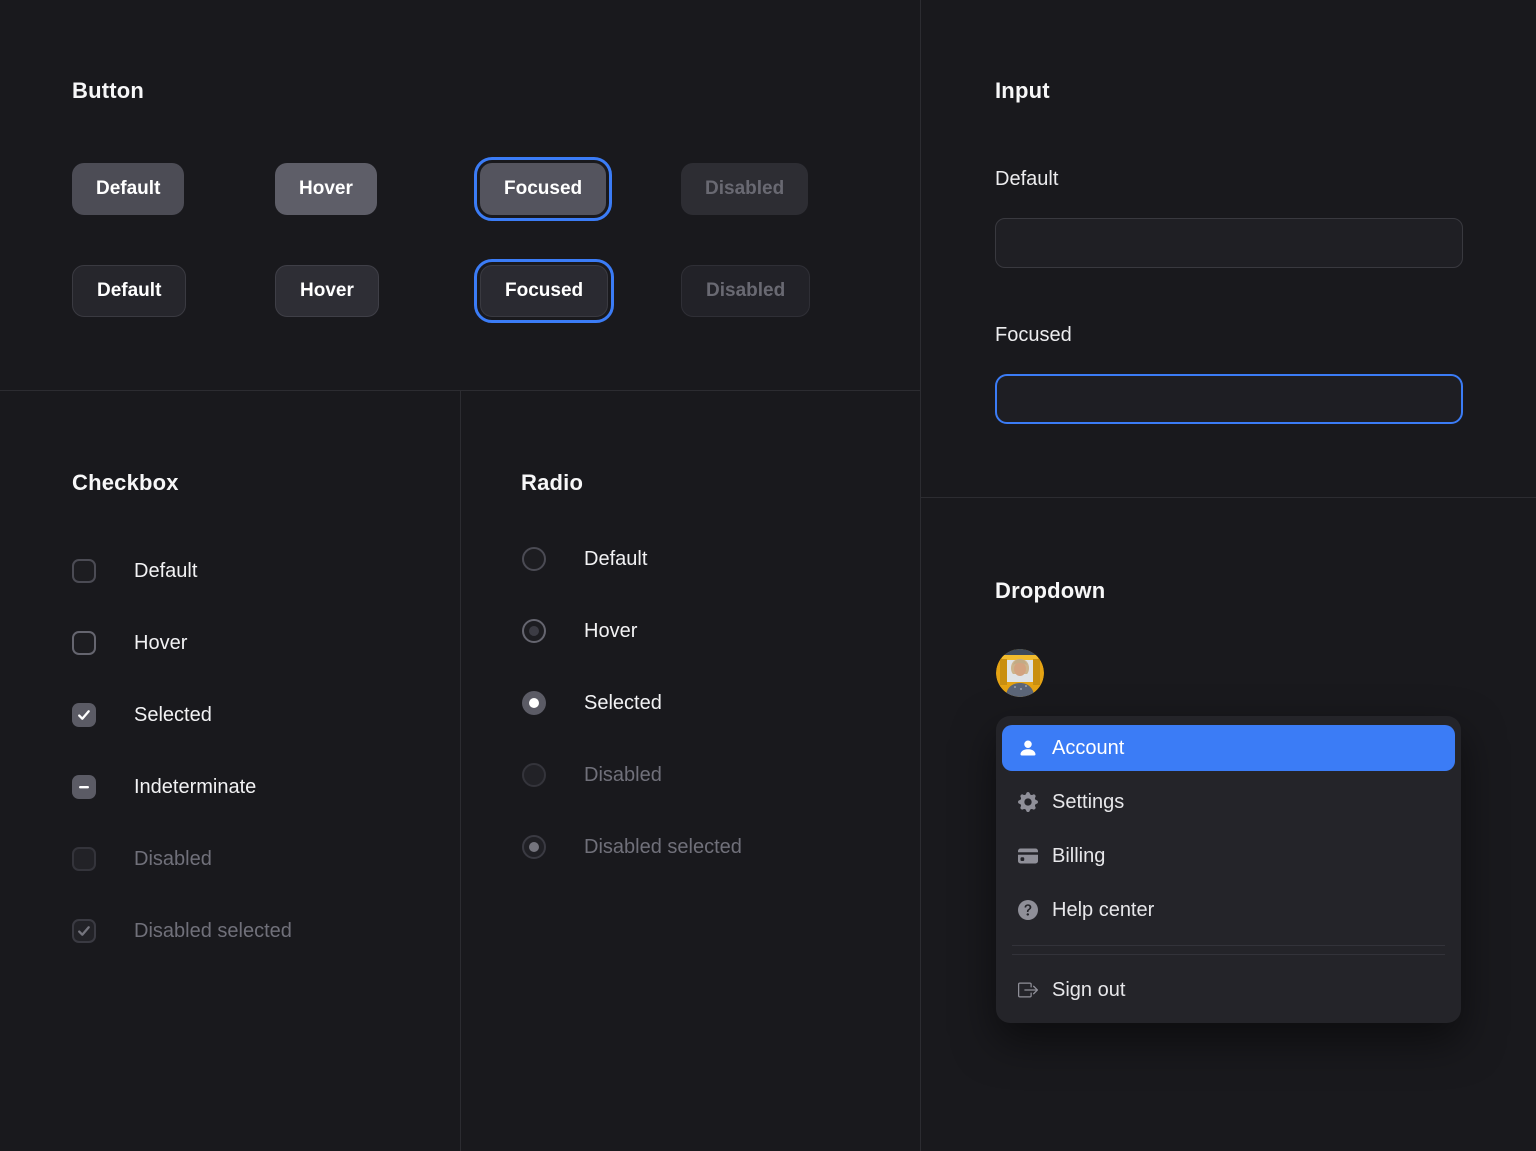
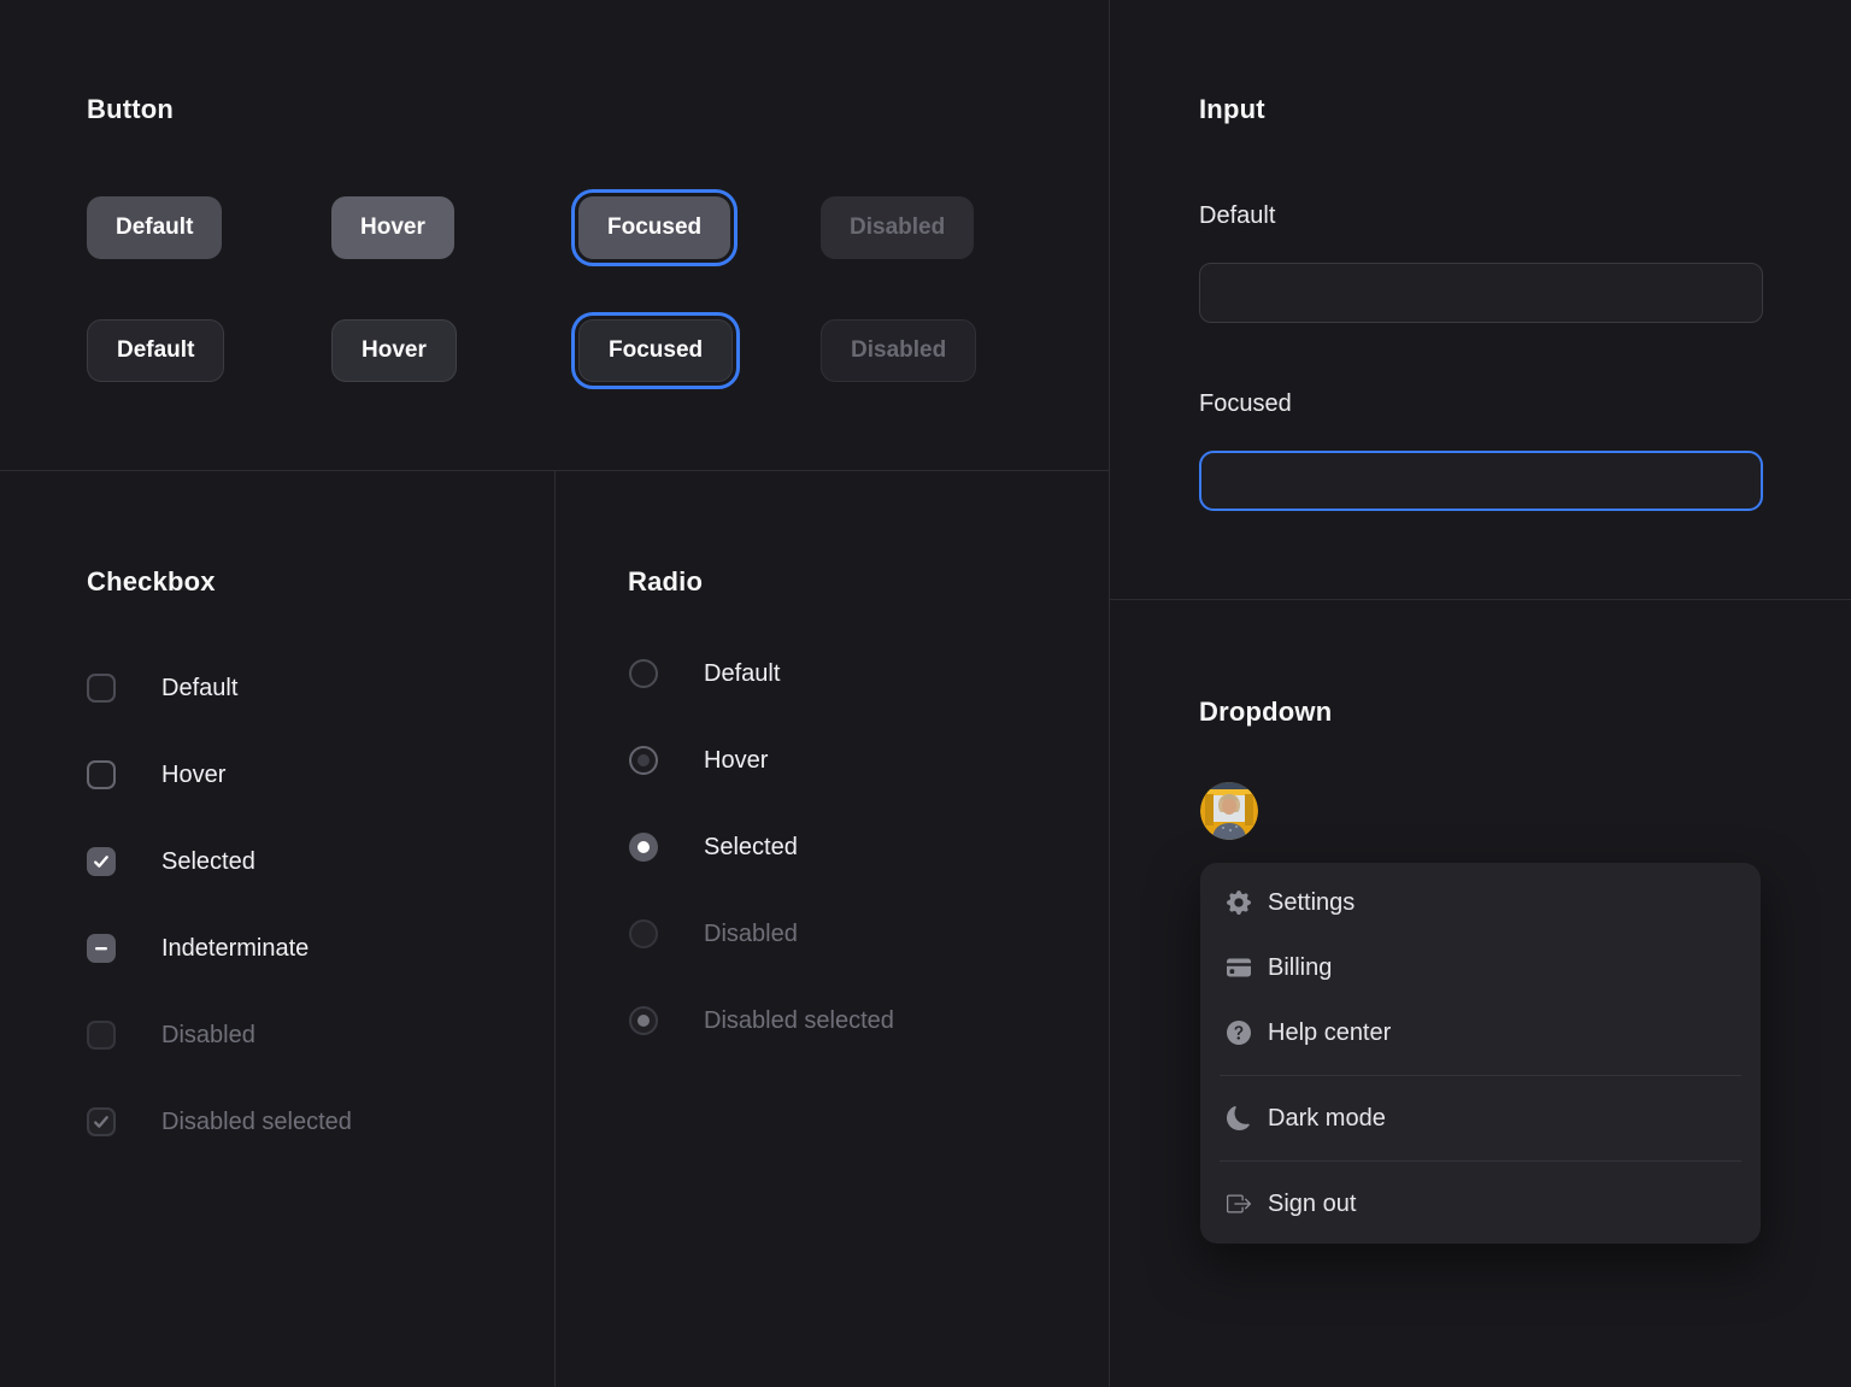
  Button
  Default
  Hover
  Focused
  Disabled
  Default
  Hover
  Focused
  Disabled
  Input
  Default
  Focused
  Checkbox
  Default
  Hover
  Selected
  Indeterminate
  Disabled
  Disabled selected
  Radio
  Default
  Hover
  Selected
  Disabled
  Disabled selected
  Dropdown
- Account
  Settings
  Billing
  Help center
+ Dark mode
  Sign out
